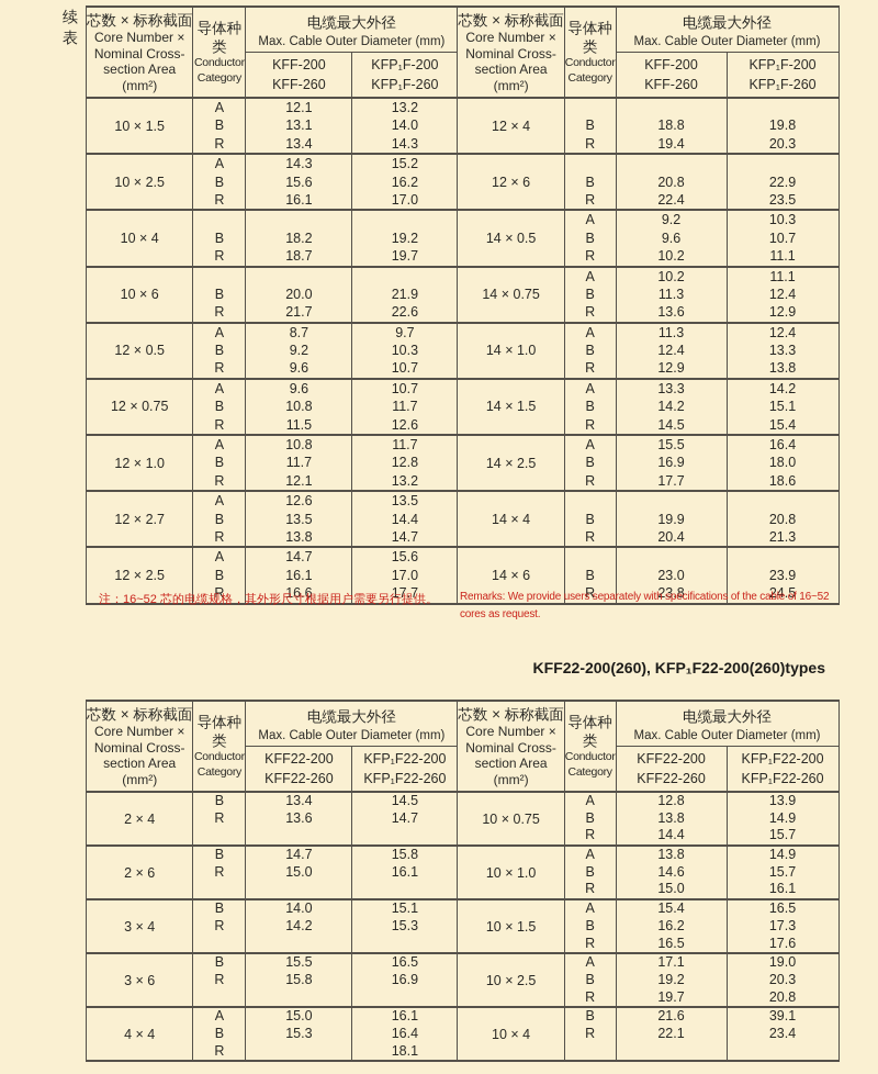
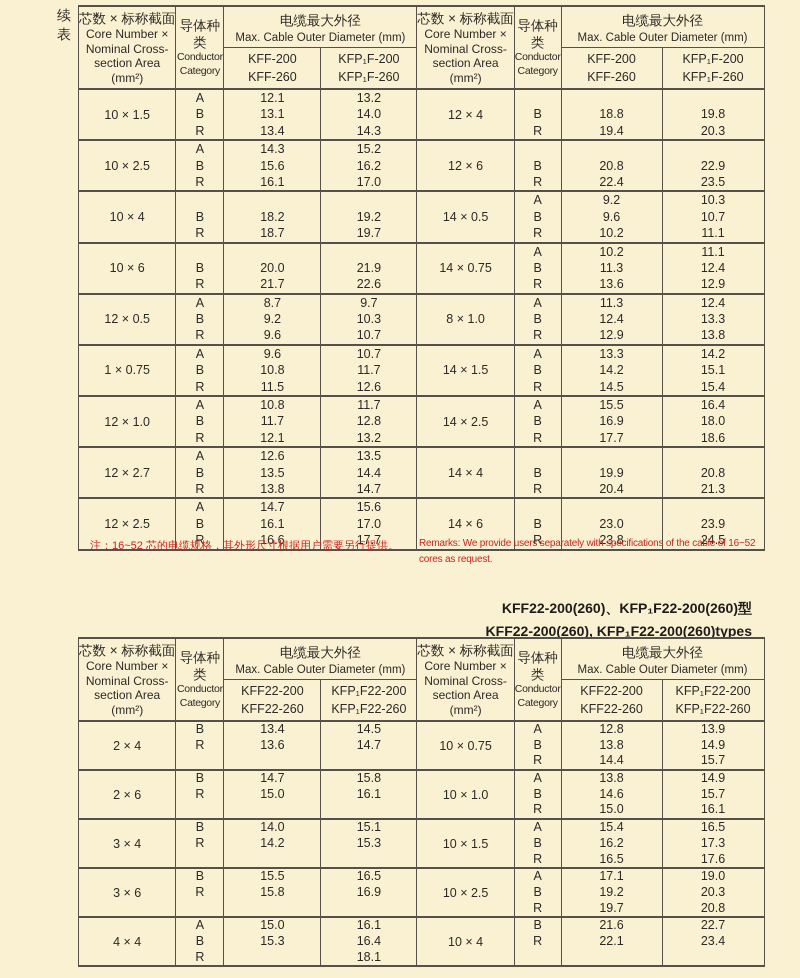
  续表
  芯数 × 标称截面Core Number ×Nominal Cross-section Area(mm²)	导体种类ConductorCategory	电缆最大外径Max. Cable Outer Diameter (mm)	芯数 × 标称截面Core Number ×Nominal Cross-section Area(mm²)	导体种类ConductorCategory	电缆最大外径Max. Cable Outer Diameter (mm)
  KFF-200KFF-260	KFP₁F-200KFP₁F-260	KFF-200KFF-260	KFP₁F-200KFP₁F-260
  10 × 1.5	ABR	12.113.113.4	13.214.014.3	12 × 4	BR	18.819.4	19.820.3
  10 × 2.5	ABR	14.315.616.1	15.216.217.0	12 × 6	BR	20.822.4	22.923.5
  10 × 4	BR	18.218.7	19.219.7	14 × 0.5	ABR	9.29.610.2	10.310.711.1
  10 × 6	BR	20.021.7	21.922.6	14 × 0.75	ABR	10.211.313.6	11.112.412.9
- 12 × 0.5	ABR	8.79.29.6	9.710.310.7	14 × 1.0	ABR	11.312.412.9	12.413.313.8
+ 12 × 0.5	ABR	8.79.29.6	9.710.310.7	8 × 1.0	ABR	11.312.412.9	12.413.313.8
- 12 × 0.75	ABR	9.610.811.5	10.711.712.6	14 × 1.5	ABR	13.314.214.5	14.215.115.4
+ 1 × 0.75	ABR	9.610.811.5	10.711.712.6	14 × 1.5	ABR	13.314.214.5	14.215.115.4
  12 × 1.0	ABR	10.811.712.1	11.712.813.2	14 × 2.5	ABR	15.516.917.7	16.418.018.6
  12 × 2.7	ABR	12.613.513.8	13.514.414.7	14 × 4	BR	19.920.4	20.821.3
  12 × 2.5	ABR	14.716.116.6	15.617.017.7	14 × 6	BR	23.023.8	23.924.5
  注：16~52 芯的电缆规格，其外形尺寸根据用户需要另行提供。
  Remarks: We provide users separately with specifications of the cable of 16~52
  cores as request.
+ KFF22-200(260)、KFP₁F22-200(260)型
  KFF22-200(260), KFP₁F22-200(260)types
  芯数 × 标称截面Core Number ×Nominal Cross-section Area(mm²)	导体种类ConductorCategory	电缆最大外径Max. Cable Outer Diameter (mm)	芯数 × 标称截面Core Number ×Nominal Cross-section Area(mm²)	导体种类ConductorCategory	电缆最大外径Max. Cable Outer Diameter (mm)
  KFF22-200KFF22-260	KFP₁F22-200KFP₁F22-260	KFF22-200KFF22-260	KFP₁F22-200KFP₁F22-260
  2 × 4	BR	13.413.6	14.514.7	10 × 0.75	ABR	12.813.814.4	13.914.915.7
  2 × 6	BR	14.715.0	15.816.1	10 × 1.0	ABR	13.814.615.0	14.915.716.1
  3 × 4	BR	14.014.2	15.115.3	10 × 1.5	ABR	15.416.216.5	16.517.317.6
  3 × 6	BR	15.515.8	16.516.9	10 × 2.5	ABR	17.119.219.7	19.020.320.8
- 4 × 4	ABR	15.015.3	16.116.418.1	10 × 4	BR	21.622.1	39.123.4
+ 4 × 4	ABR	15.015.3	16.116.418.1	10 × 4	BR	21.622.1	22.723.4
